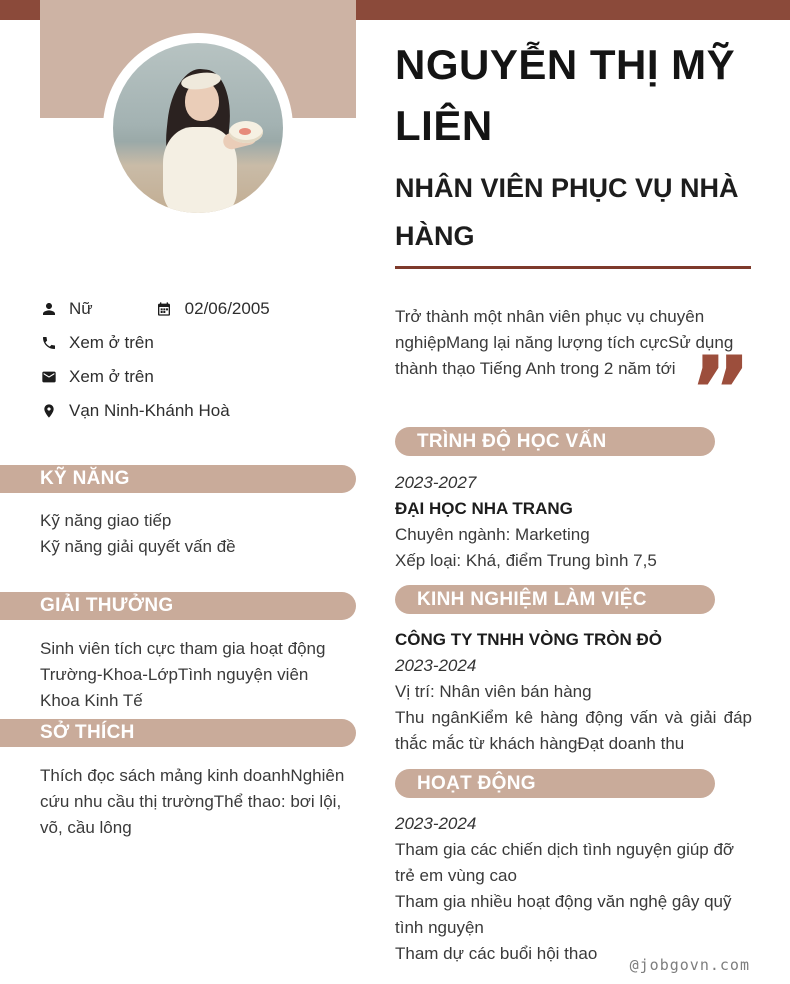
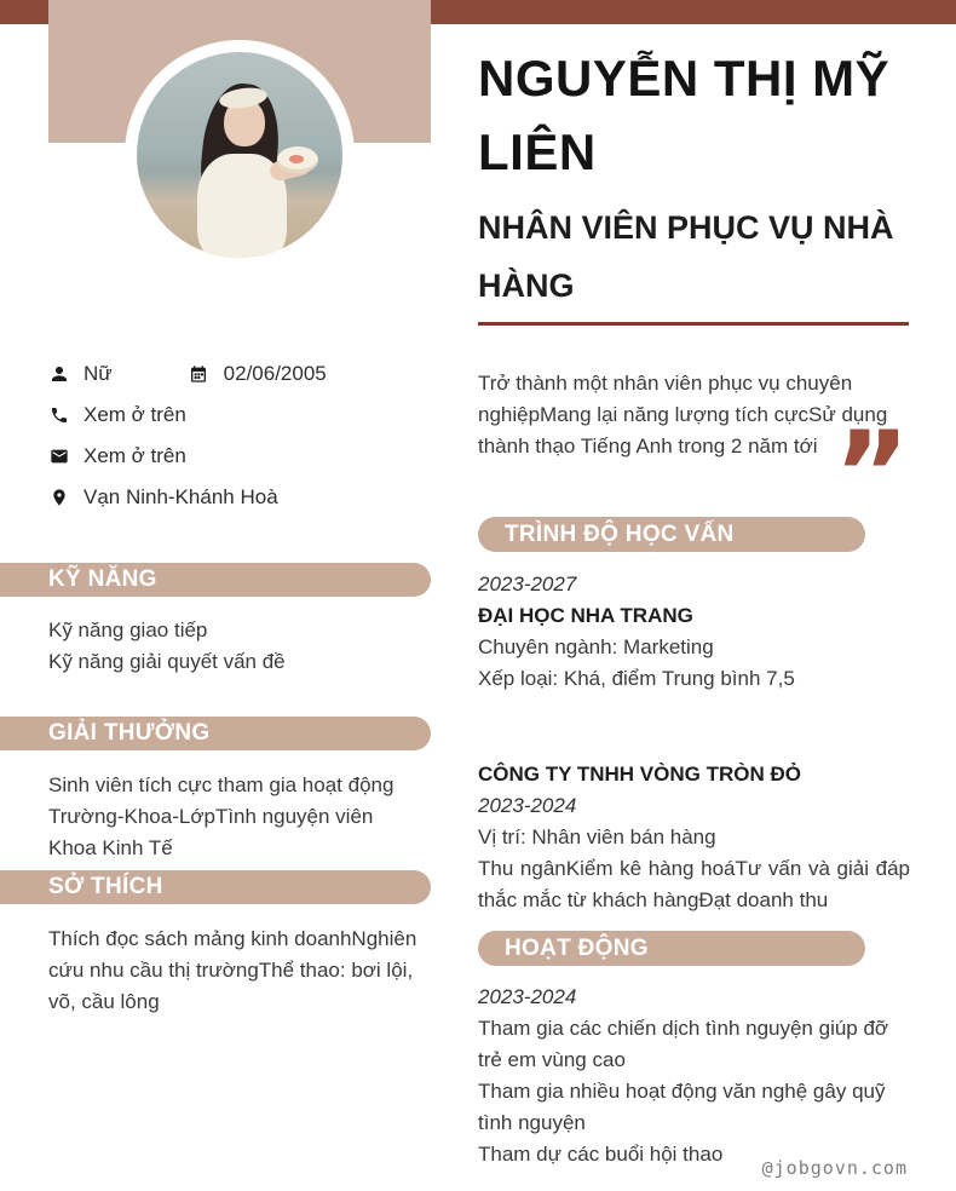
  Nữ
  02/06/2005
  Xem ở trên
  Xem ở trên
  Vạn Ninh-Khánh Hoà
  KỸ NĂNG
  Kỹ năng giao tiếp
  Kỹ năng giải quyết vấn đề
  GIẢI THƯỞNG
  Sinh viên tích cực tham gia hoạt động Trường-Khoa-LớpTình nguyện viên Khoa Kinh Tế
  SỞ THÍCH
  Thích đọc sách mảng kinh doanhNghiên cứu nhu cầu thị trườngThể thao: bơi lội, võ, cầu lông
  NGUYỄN THỊ MỸ LIÊN
  NHÂN VIÊN PHỤC VỤ NHÀ HÀNG
  Trở thành một nhân viên phục vụ chuyên nghiệpMang lại năng lượng tích cựcSử dụng thành thạo Tiếng Anh trong 2 năm tới
  ”
  TRÌNH ĐỘ HỌC VẤN
  2023-2027
  ĐẠI HỌC NHA TRANG
  Chuyên ngành: Marketing
  Xếp loại: Khá, điểm Trung bình 7,5
- KINH NGHIỆM LÀM VIỆC
  CÔNG TY TNHH VÒNG TRÒN ĐỎ
  2023-2024
  Vị trí: Nhân viên bán hàng
- Thu ngânKiểm kê hàng động vấn và giải đáp thắc mắc từ khách hàngĐạt doanh thu
+ Thu ngânKiểm kê hàng hoáTư vấn và giải đáp thắc mắc từ khách hàngĐạt doanh thu
  HOẠT ĐỘNG
  2023-2024
  Tham gia các chiến dịch tình nguyện giúp đỡ trẻ em vùng cao
  Tham gia nhiều hoạt động văn nghệ gây quỹ tình nguyện
  Tham dự các buổi hội thao
  @jobgovn.com
